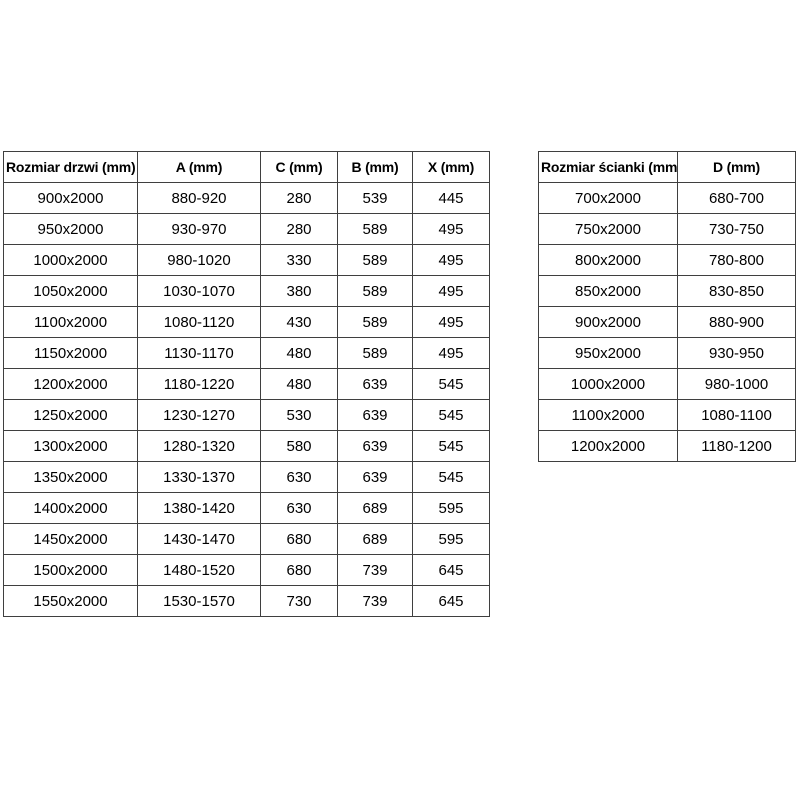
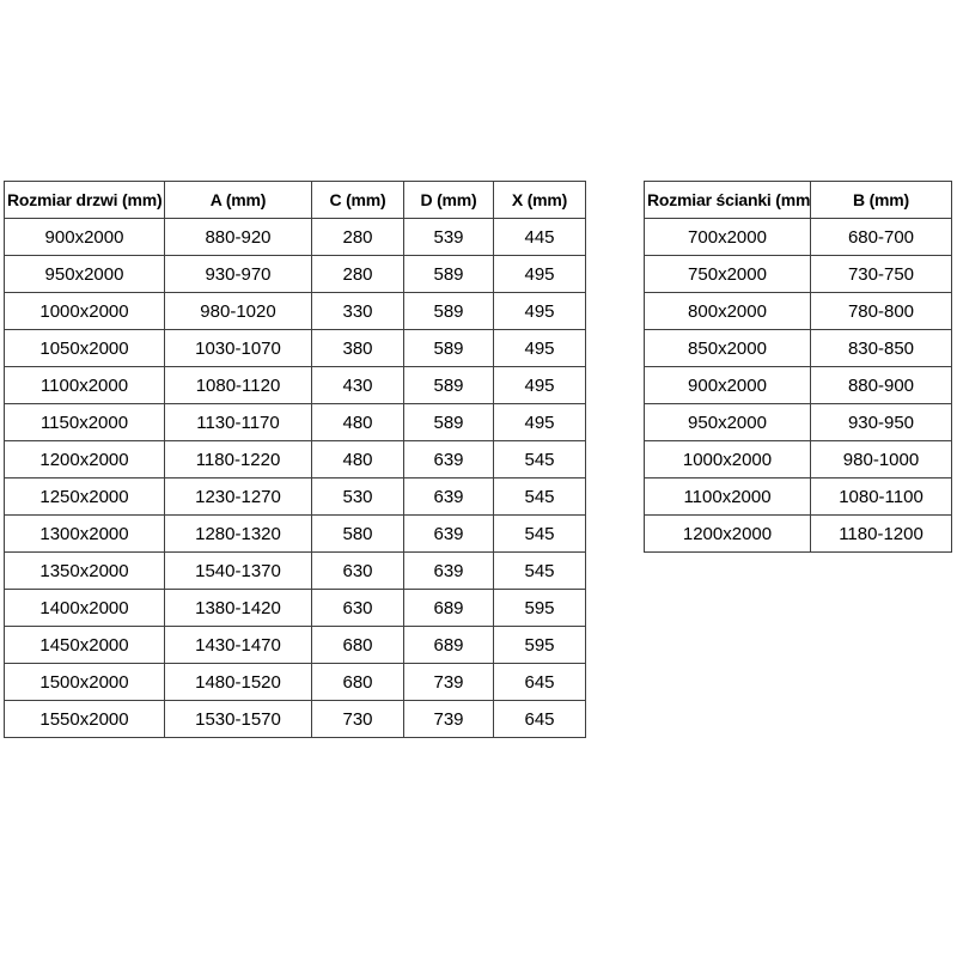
- Rozmiar drzwi (mm)	A (mm)	C (mm)	B (mm)	X (mm)
+ Rozmiar drzwi (mm)	A (mm)	C (mm)	D (mm)	X (mm)
  900x2000	880-920	280	539	445
  950x2000	930-970	280	589	495
  1000x2000	980-1020	330	589	495
  1050x2000	1030-1070	380	589	495
  1100x2000	1080-1120	430	589	495
  1150x2000	1130-1170	480	589	495
  1200x2000	1180-1220	480	639	545
  1250x2000	1230-1270	530	639	545
  1300x2000	1280-1320	580	639	545
- 1350x2000	1330-1370	630	639	545
+ 1350x2000	1540-1370	630	639	545
  1400x2000	1380-1420	630	689	595
  1450x2000	1430-1470	680	689	595
  1500x2000	1480-1520	680	739	645
  1550x2000	1530-1570	730	739	645
- Rozmiar ścianki (mm	D (mm)
+ Rozmiar ścianki (mm	B (mm)
  700x2000	680-700
  750x2000	730-750
  800x2000	780-800
  850x2000	830-850
  900x2000	880-900
  950x2000	930-950
  1000x2000	980-1000
  1100x2000	1080-1100
  1200x2000	1180-1200
